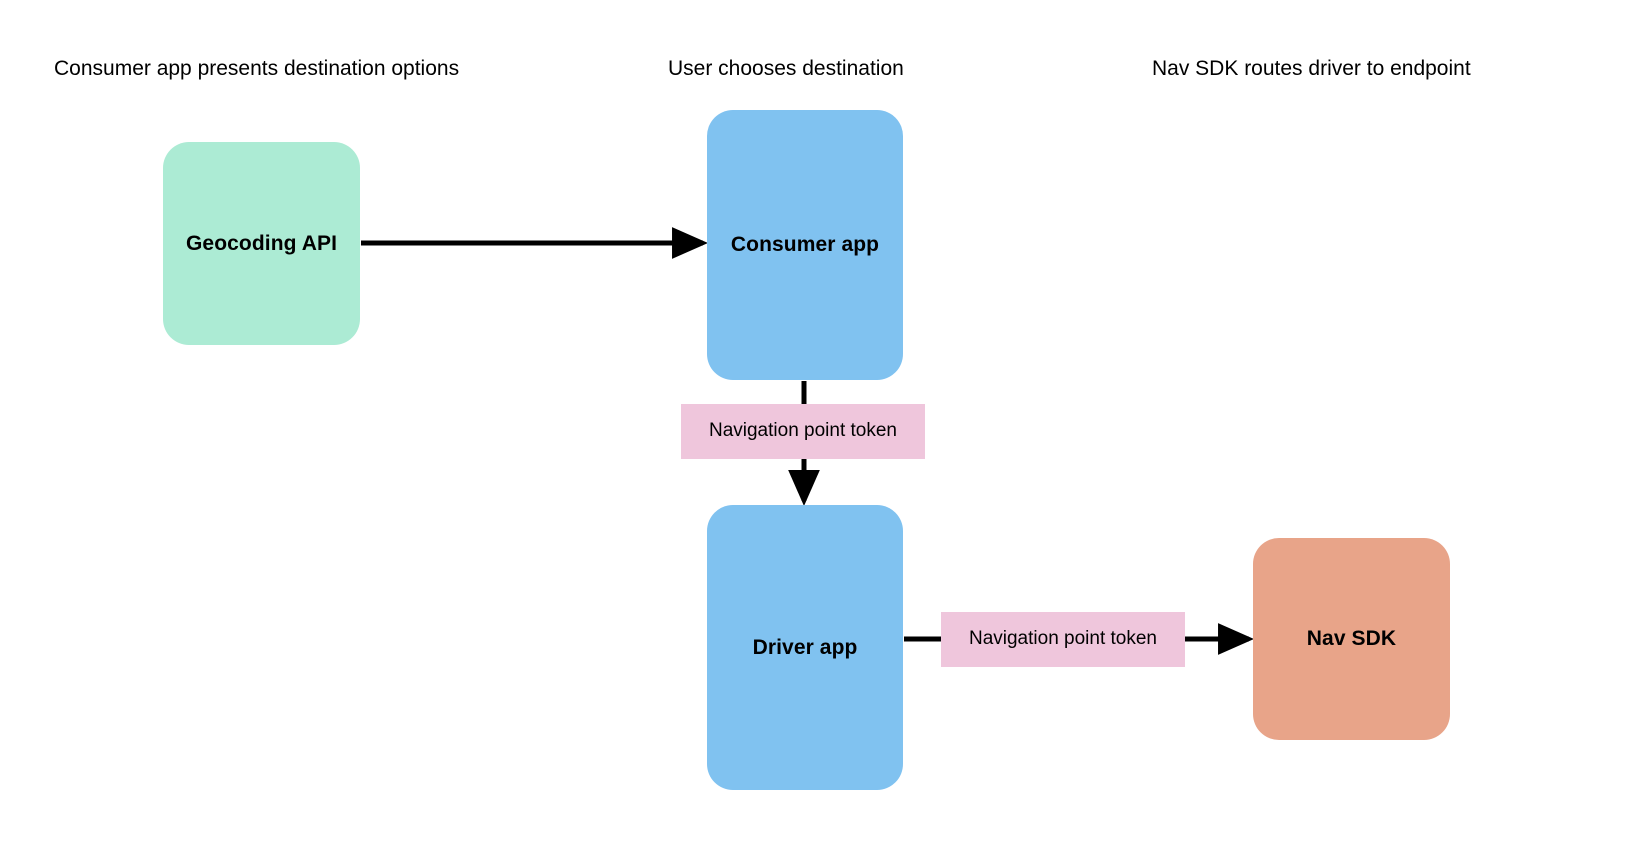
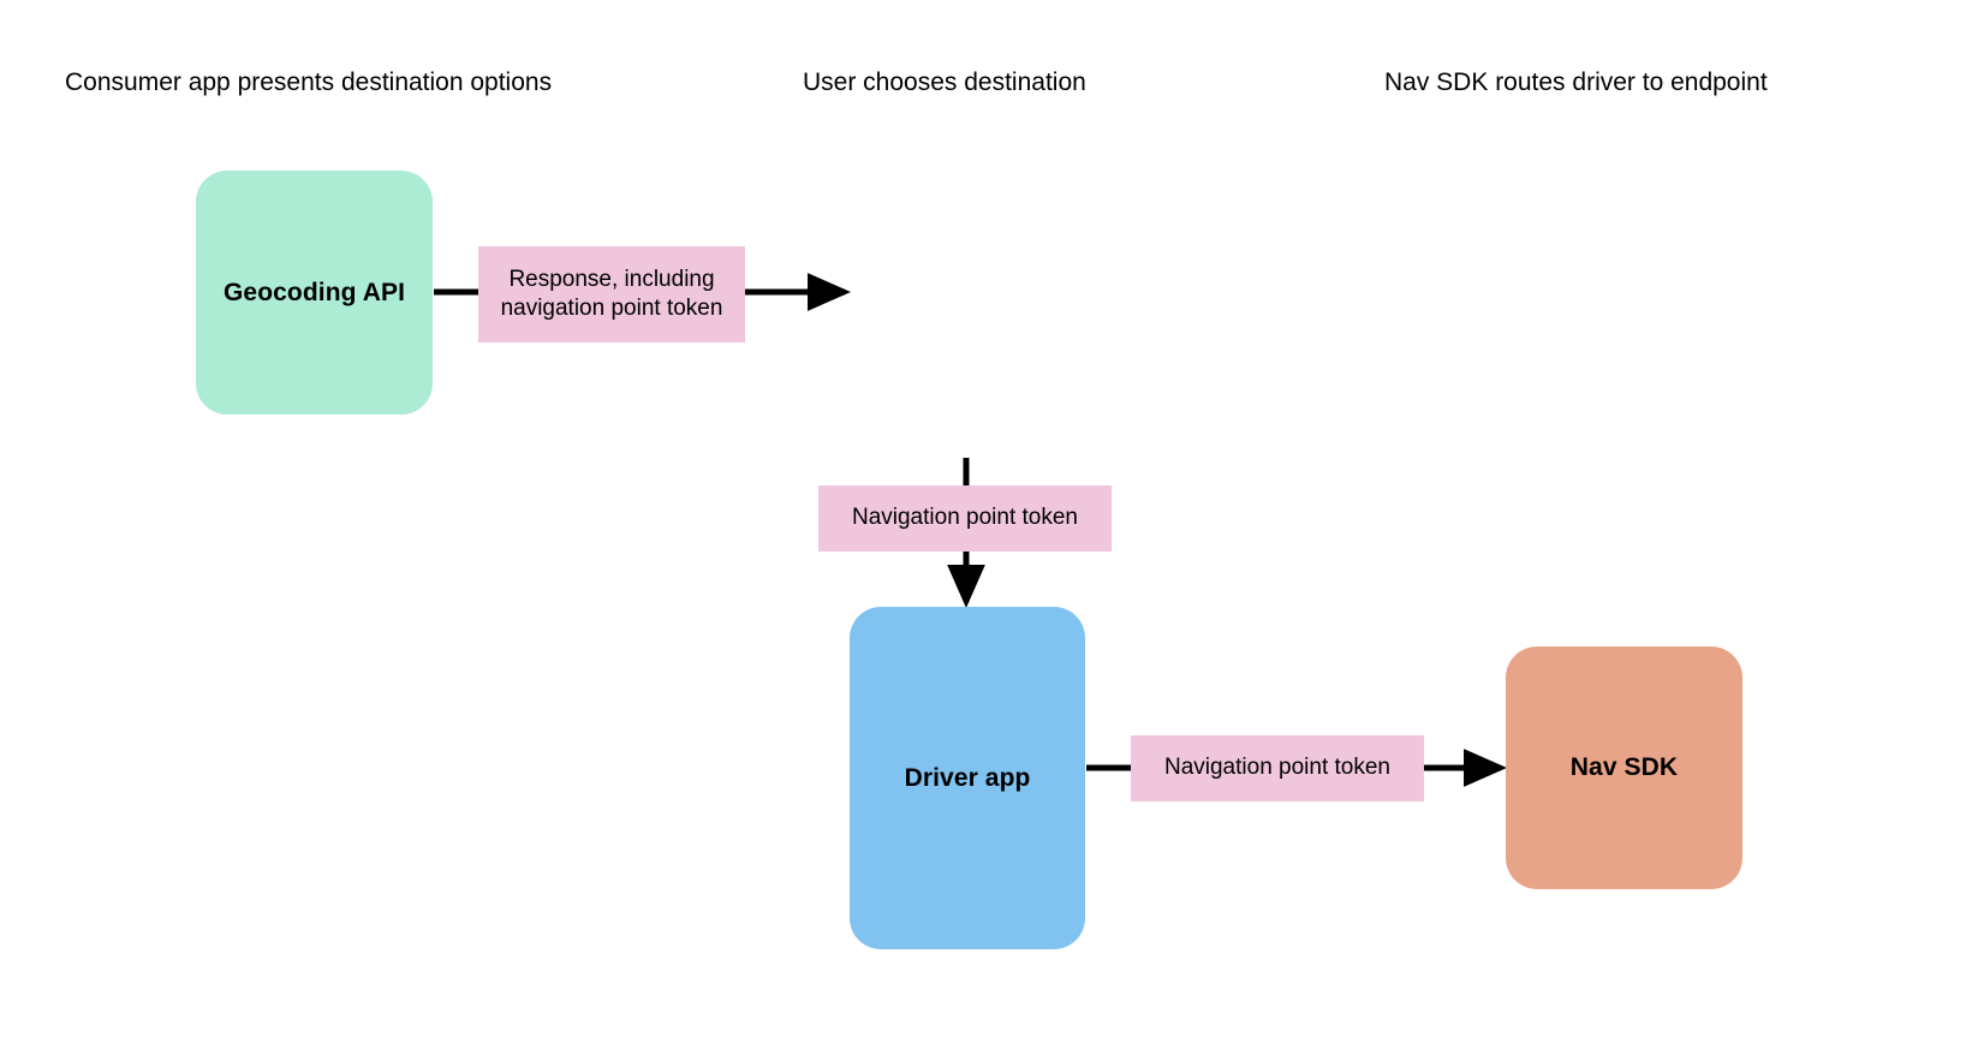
  Consumer app presents destination options
  User chooses destination
  Nav SDK routes driver to endpoint
  Geocoding API
- Consumer app
  Driver app
  Nav SDK
+ Response, including navigation point token
  Navigation point token
  Navigation point token
